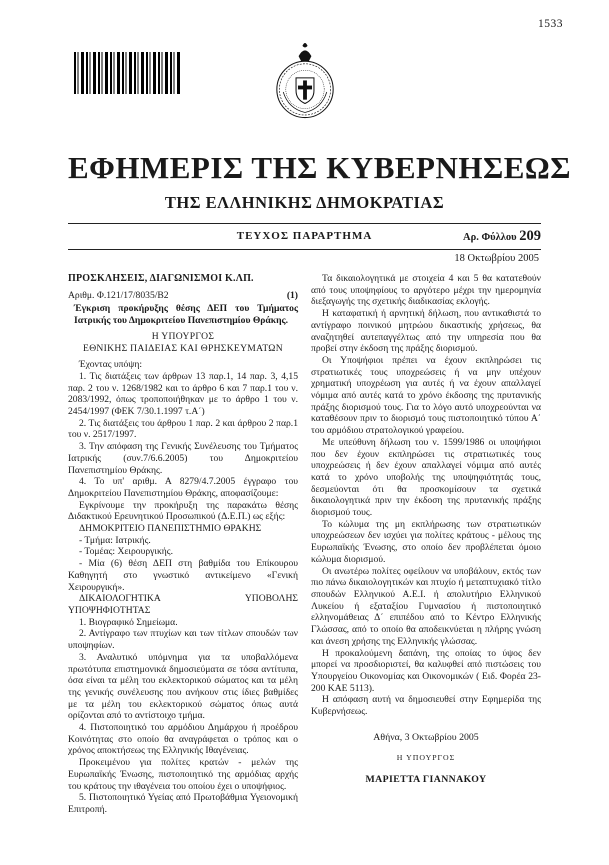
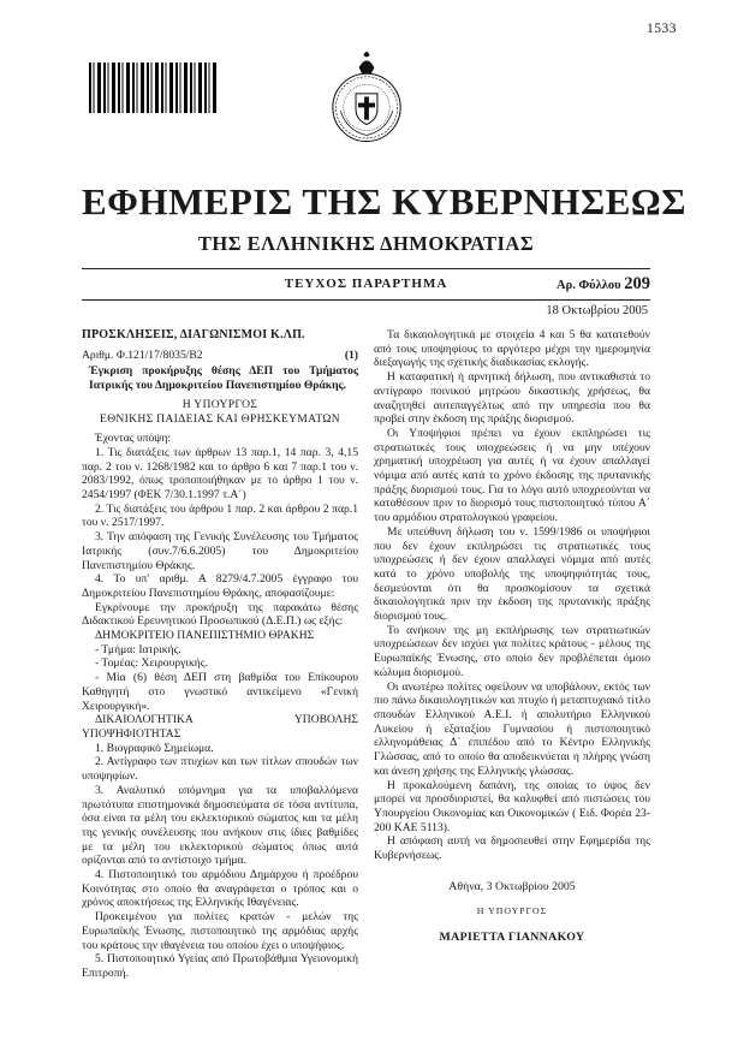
  1533
  ΕΦΗΜΕΡΙΣ ΤΗΣ ΚΥΒΕΡΝΗΣΕΩΣ
  ΤΗΣ ΕΛΛΗΝΙΚΗΣ ΔΗΜΟΚΡΑΤΙΑΣ
  ΤΕΥΧΟΣ ΠΑΡΑΡΤΗΜΑ
  Αρ. Φύλλου 209
  18 Οκτωβρίου 2005
  ΠΡΟΣΚΛΗΣΕΙΣ, ΔΙΑΓΩΝΙΣΜΟΙ Κ.ΛΠ.
  Αριθμ. Φ.121/17/8035/Β2
  (1)
  Έγκριση προκήρυξης θέσης ΔΕΠ του Τμήματος Ιατρικής του Δημοκριτείου Πανεπιστημίου Θράκης.
  Η ΥΠΟΥΡΓΟΣ
  ΕΘΝΙΚΗΣ ΠΑΙΔΕΙΑΣ ΚΑΙ ΘΡΗΣΚΕΥΜΑΤΩΝ
  Έχοντας υπόψη:
  1. Τις διατάξεις των άρθρων 13 παρ.1, 14 παρ. 3, 4,15 παρ. 2 του ν. 1268/1982 και το άρθρο 6 και 7 παρ.1 του ν. 2083/1992, όπως τροποποιήθηκαν με το άρθρο 1 του ν. 2454/1997 (ΦΕΚ 7/30.1.1997 τ.Α΄)
  2. Τις διατάξεις του άρθρου 1 παρ. 2 και άρθρου 2 παρ.1 του ν. 2517/1997.
  3. Την απόφαση της Γενικής Συνέλευσης του Τμήματος Ιατρικής (συν.7/6.6.2005) του Δημοκριτείου Πανεπιστημίου Θράκης.
  4. Το υπ' αριθμ. Α 8279/4.7.2005 έγγραφο του Δημοκριτείου Πανεπιστημίου Θράκης, αποφασίζουμε:
  Εγκρίνουμε την προκήρυξη της παρακάτω θέσης Διδακτικού Ερευνητικού Προσωπικού (Δ.Ε.Π.) ως εξής:
  ΔΗΜΟΚΡΙΤΕΙΟ ΠΑΝΕΠΙΣΤΗΜΙΟ ΘΡΑΚΗΣ
  - Τμήμα: Ιατρικής.
  - Τομέας: Χειρουργικής.
  - Μία (6) θέση ΔΕΠ στη βαθμίδα του Επίκουρου Καθηγητή στο γνωστικό αντικείμενο «Γενική Χειρουργική».
  ΔΙΚΑΙΟΛΟΓΗΤΙΚΑ ΥΠΟΒΟΛΗΣ ΥΠΟΨΗΦΙΟΤΗΤΑΣ
  1. Βιογραφικό Σημείωμα.
  2. Αντίγραφο των πτυχίων και των τίτλων σπουδών των υποψηφίων.
  3. Αναλυτικό υπόμνημα για τα υποβαλλόμενα πρωτότυπα επιστημονικά δημοσιεύματα σε τόσα αντίτυπα, όσα είναι τα μέλη του εκλεκτορικού σώματος και τα μέλη της γενικής συνέλευσης που ανήκουν στις ίδιες βαθμίδες με τα μέλη του εκλεκτορικού σώματος όπως αυτά ορίζονται από το αντίστοιχο τμήμα.
  4. Πιστοποιητικό του αρμόδιου Δημάρχου ή προέδρου Κοινότητας στο οποίο θα αναγράφεται ο τρόπος και ο χρόνος αποκτήσεως της Ελληνικής Ιθαγένειας.
  Προκειμένου για πολίτες κρατών - μελών της Ευρωπαϊκής Ένωσης, πιστοποιητικό της αρμόδιας αρχής του κράτους την ιθαγένεια του οποίου έχει ο υποψήφιος.
  5. Πιστοποιητικό Υγείας από Πρωτοβάθμια Υγειονομική Επιτροπή.
  Τα δικαιολογητικά με στοιχεία 4 και 5 θα κατατεθούν από τους υποψηφίους το αργότερο μέχρι την ημερομηνία διεξαγωγής της σχετικής διαδικασίας εκλογής.
  Η καταφατική ή αρνητική δήλωση, που αντικαθιστά το αντίγραφο ποινικού μητρώου δικαστικής χρήσεως, θα αναζητηθεί αυτεπαγγέλτως από την υπηρεσία που θα προβεί στην έκδοση της πράξης διορισμού.
  Οι Υποψήφιοι πρέπει να έχουν εκπληρώσει τις στρατιωτικές τους υποχρεώσεις ή να μην υπέχουν χρηματική υποχρέωση για αυτές ή να έχουν απαλλαγεί νόμιμα από αυτές κατά το χρόνο έκδοσης της πρυτανικής πράξης διορισμού τους. Για το λόγο αυτό υποχρεούνται να καταθέσουν πριν το διορισμό τους πιστοποιητικό τύπου Α΄ του αρμόδιου στρατολογικού γραφείου.
  Με υπεύθυνη δήλωση του ν. 1599/1986 οι υποψήφιοι που δεν έχουν εκπληρώσει τις στρατιωτικές τους υποχρεώσεις ή δεν έχουν απαλλαγεί νόμιμα από αυτές κατά το χρόνο υποβολής της υποψηφιότητάς τους, δεσμεύονται ότι θα προσκομίσουν τα σχετικά δικαιολογητικά πριν την έκδοση της πρυτανικής πράξης διορισμού τους.
- Το κώλυμα της μη εκπλήρωσης των στρατιωτικών υποχρεώσεων δεν ισχύει για πολίτες κράτους - μέλους της Ευρωπαϊκής Ένωσης, στο οποίο δεν προβλέπεται όμοιο κώλυμα διορισμού.
+ Το ανήκουν της μη εκπλήρωσης των στρατιωτικών υποχρεώσεων δεν ισχύει για πολίτες κράτους - μέλους της Ευρωπαϊκής Ένωσης, στο οποίο δεν προβλέπεται όμοιο κώλυμα διορισμού.
  Οι ανωτέρω πολίτες οφείλουν να υποβάλουν, εκτός των πιο πάνω δικαιολογητικών και πτυχίο ή μεταπτυχιακό τίτλο σπουδών Ελληνικού Α.Ε.Ι. ή απολυτήριο Ελληνικού Λυκείου ή εξαταξίου Γυμνασίου ή πιστοποιητικό ελληνομάθειας Δ΄ επιπέδου από το Κέντρο Ελληνικής Γλώσσας, από το οποίο θα αποδεικνύεται η πλήρης γνώση και άνεση χρήσης της Ελληνικής γλώσσας.
  Η προκαλούμενη δαπάνη, της οποίας το ύψος δεν μπορεί να προσδιοριστεί, θα καλυφθεί από πιστώσεις του Υπουργείου Οικονομίας και Οικονομικών ( Ειδ. Φορέα 23-200 ΚΑΕ 5113).
  Η απόφαση αυτή να δημοσιευθεί στην Εφημερίδα της Κυβερνήσεως.
  Αθήνα, 3 Οκτωβρίου 2005
  Η ΥΠΟΥΡΓΟΣ
  ΜΑΡΙΕΤΤΑ ΓΙΑΝΝΑΚΟΥ
